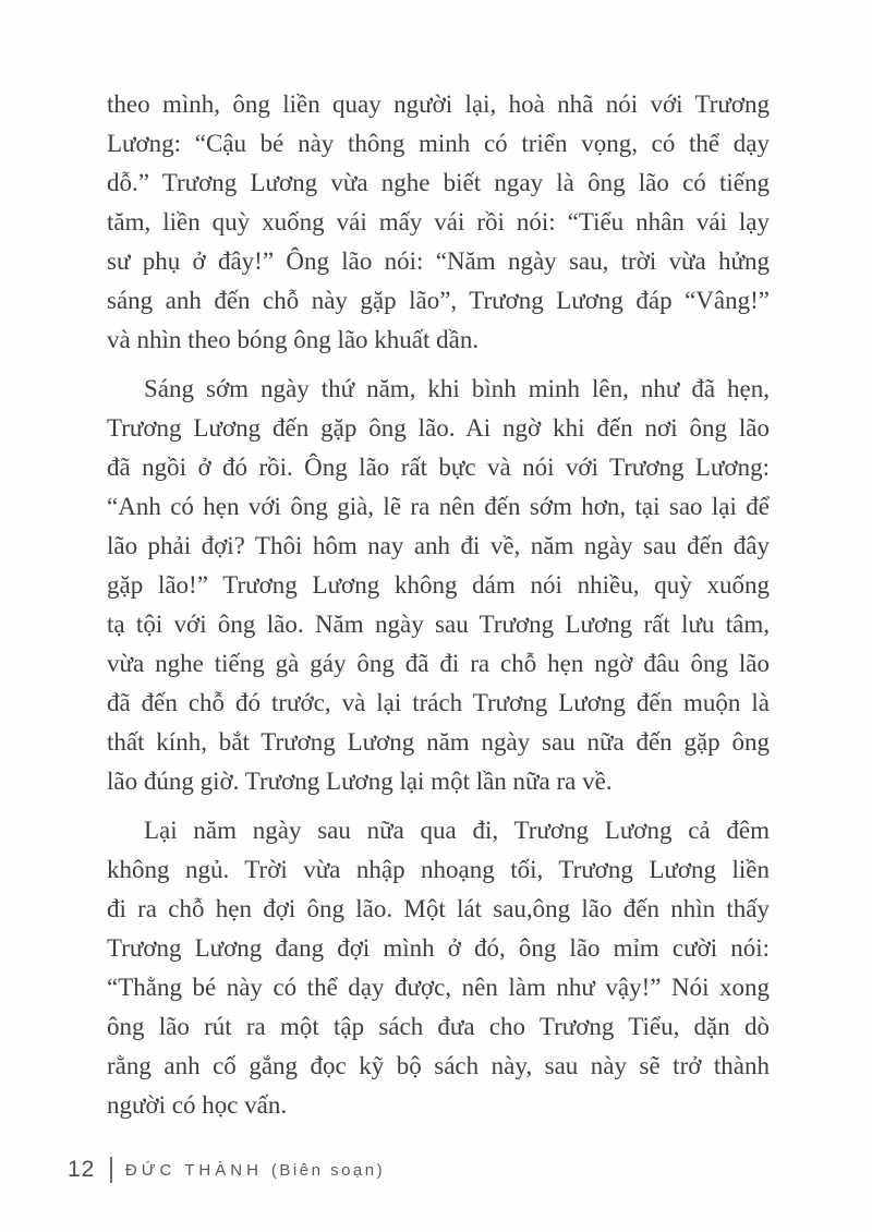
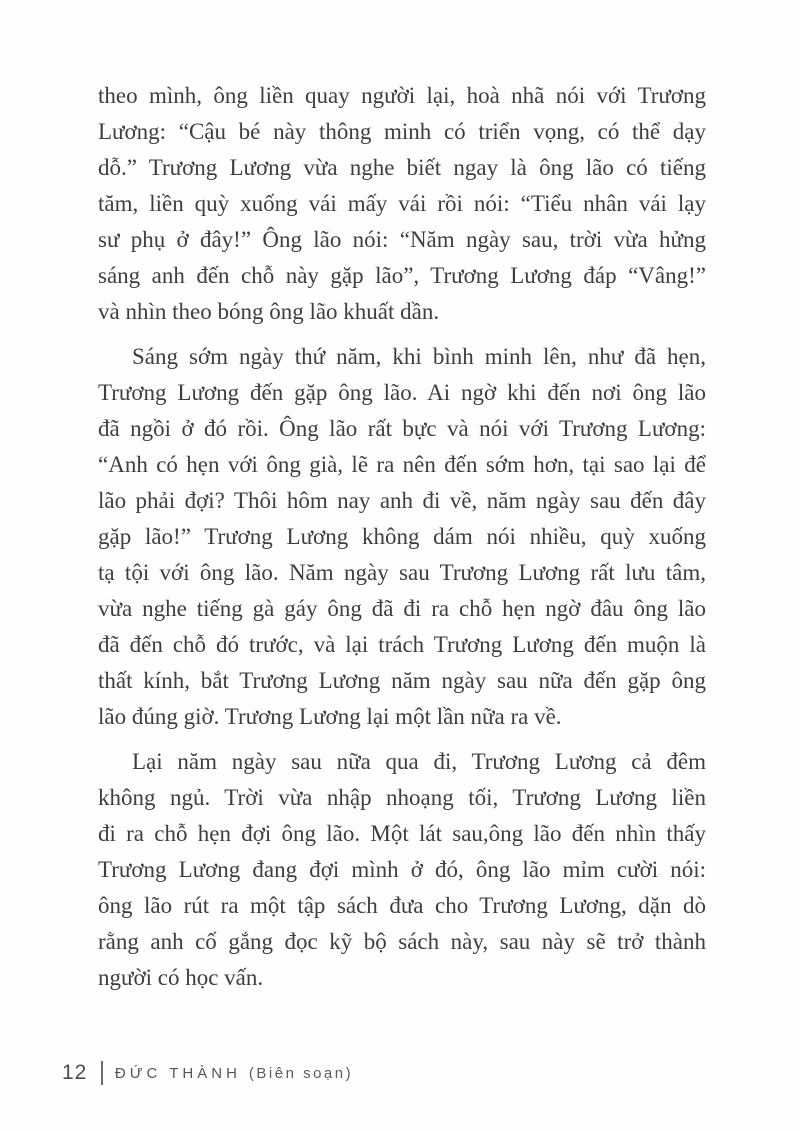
  theo mình, ông liền quay người lại, hoà nhã nói với Trương
  Lương: “Cậu bé này thông minh có triển vọng, có thể dạy
  dỗ.” Trương Lương vừa nghe biết ngay là ông lão có tiếng
  tăm, liền quỳ xuống vái mấy vái rồi nói: “Tiểu nhân vái lạy
  sư phụ ở đây!” Ông lão nói: “Năm ngày sau, trời vừa hửng
  sáng anh đến chỗ này gặp lão”, Trương Lương đáp “Vâng!”
  và nhìn theo bóng ông lão khuất dần.
  Sáng sớm ngày thứ năm, khi bình minh lên, như đã hẹn,
  Trương Lương đến gặp ông lão. Ai ngờ khi đến nơi ông lão
  đã ngồi ở đó rồi. Ông lão rất bực và nói với Trương Lương:
  “Anh có hẹn với ông già, lẽ ra nên đến sớm hơn, tại sao lại để
  lão phải đợi? Thôi hôm nay anh đi về, năm ngày sau đến đây
  gặp lão!” Trương Lương không dám nói nhiều, quỳ xuống
  tạ tội với ông lão. Năm ngày sau Trương Lương rất lưu tâm,
  vừa nghe tiếng gà gáy ông đã đi ra chỗ hẹn ngờ đâu ông lão
  đã đến chỗ đó trước, và lại trách Trương Lương đến muộn là
  thất kính, bắt Trương Lương năm ngày sau nữa đến gặp ông
  lão đúng giờ. Trương Lương lại một lần nữa ra về.
  Lại năm ngày sau nữa qua đi, Trương Lương cả đêm
  không ngủ. Trời vừa nhập nhoạng tối, Trương Lương liền
  đi ra chỗ hẹn đợi ông lão. Một lát sau,ông lão đến nhìn thấy
  Trương Lương đang đợi mình ở đó, ông lão mỉm cười nói:
- “Thằng bé này có thể dạy được, nên làm như vậy!” Nói xong
- ông lão rút ra một tập sách đưa cho Trương Tiểu, dặn dò
+ ông lão rút ra một tập sách đưa cho Trương Lương, dặn dò
  rằng anh cố gắng đọc kỹ bộ sách này, sau này sẽ trở thành
  người có học vấn.
  12
  ĐỨC THÀNH
  (Biên soạn)
